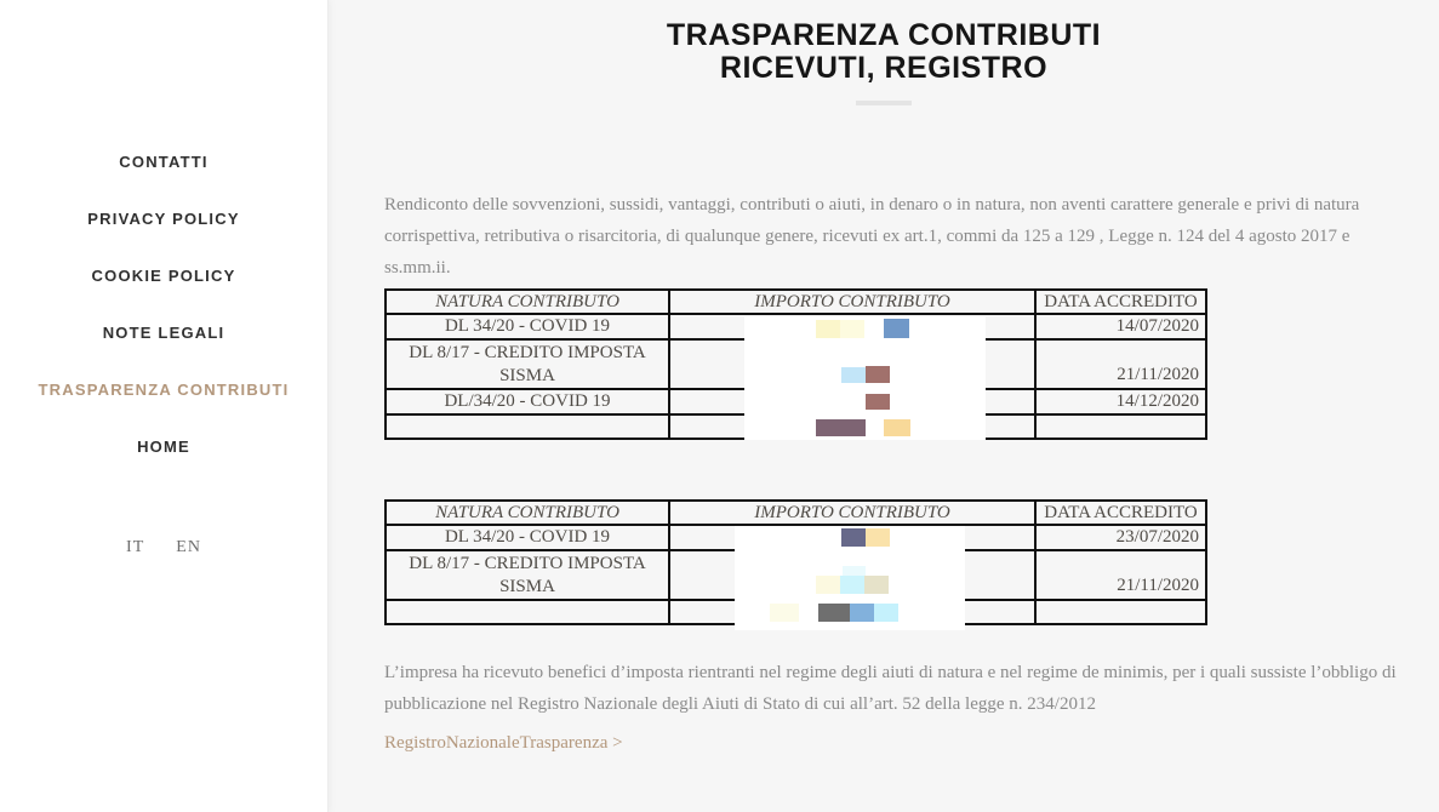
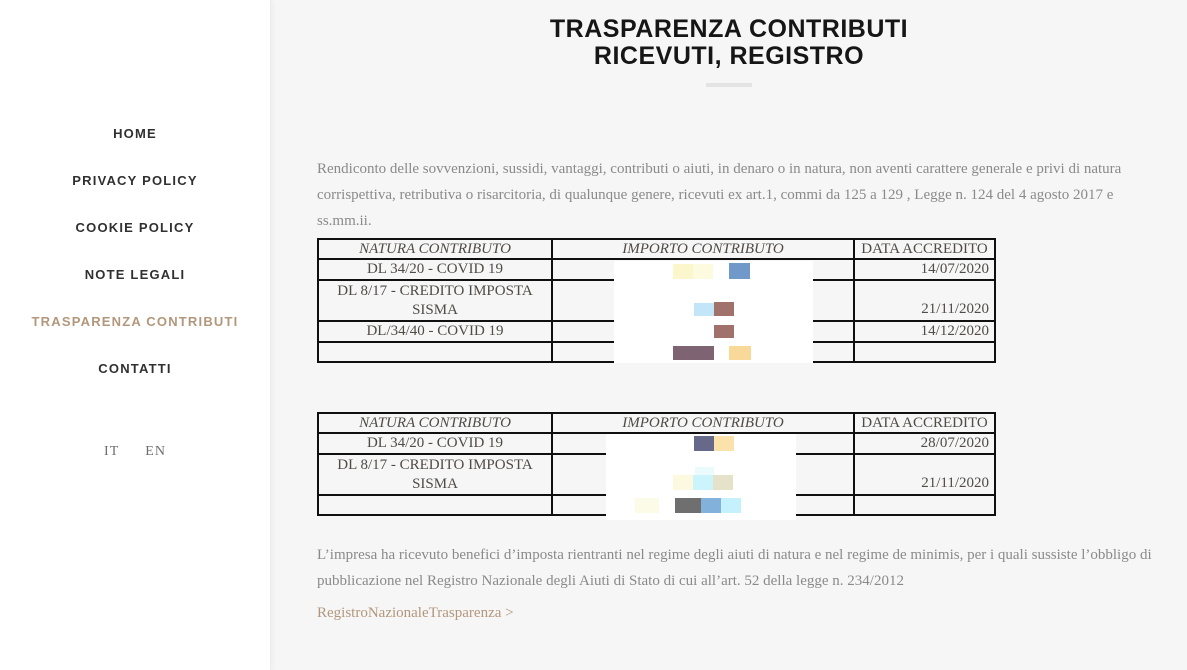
- CONTATTI
+ HOME
  PRIVACY POLICY
  COOKIE POLICY
  NOTE LEGALI
  TRASPARENZA CONTRIBUTI
- HOME
+ CONTATTI
  IT
  EN
  TRASPARENZA CONTRIBUTI
  RICEVUTI, REGISTRO
  Rendiconto delle sovvenzioni, sussidi, vantaggi, contributi o aiuti, in denaro o in natura, non aventi carattere generale e privi di natura corrispettiva, retributiva o risarcitoria, di qualunque genere, ricevuti ex art.1, commi da 125 a 129 , Legge n. 124 del 4 agosto 2017 e ss.mm.ii.
  NATURA CONTRIBUTO	IMPORTO CONTRIBUTO	DATA ACCREDITO
  DL 34/20 - COVID 19		14/07/2020
  DL 8/17 - CREDITO IMPOSTA SISMA		21/11/2020
- DL/34/20 - COVID 19		14/12/2020
+ DL/34/40 - COVID 19		14/12/2020
  NATURA CONTRIBUTO	IMPORTO CONTRIBUTO	DATA ACCREDITO
- DL 34/20 - COVID 19		23/07/2020
+ DL 34/20 - COVID 19		28/07/2020
  DL 8/17 - CREDITO IMPOSTA SISMA		21/11/2020
  L’impresa ha ricevuto benefici d’imposta rientranti nel regime degli aiuti di natura e nel regime de minimis, per i quali sussiste l’obbligo di pubblicazione nel Registro Nazionale degli Aiuti di Stato di cui all’art. 52 della legge n. 234/2012
  RegistroNazionaleTrasparenza >
